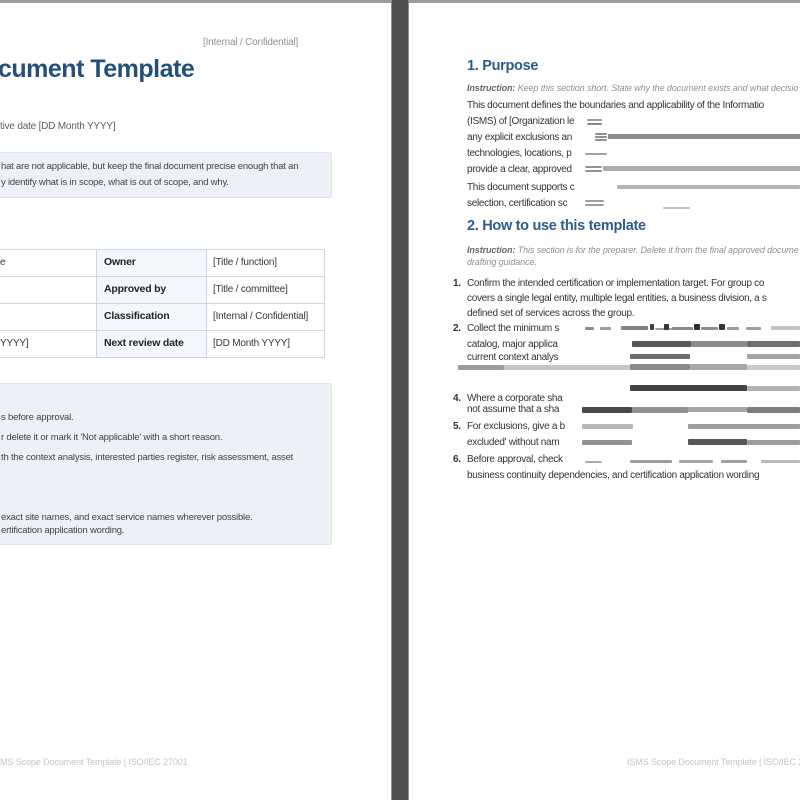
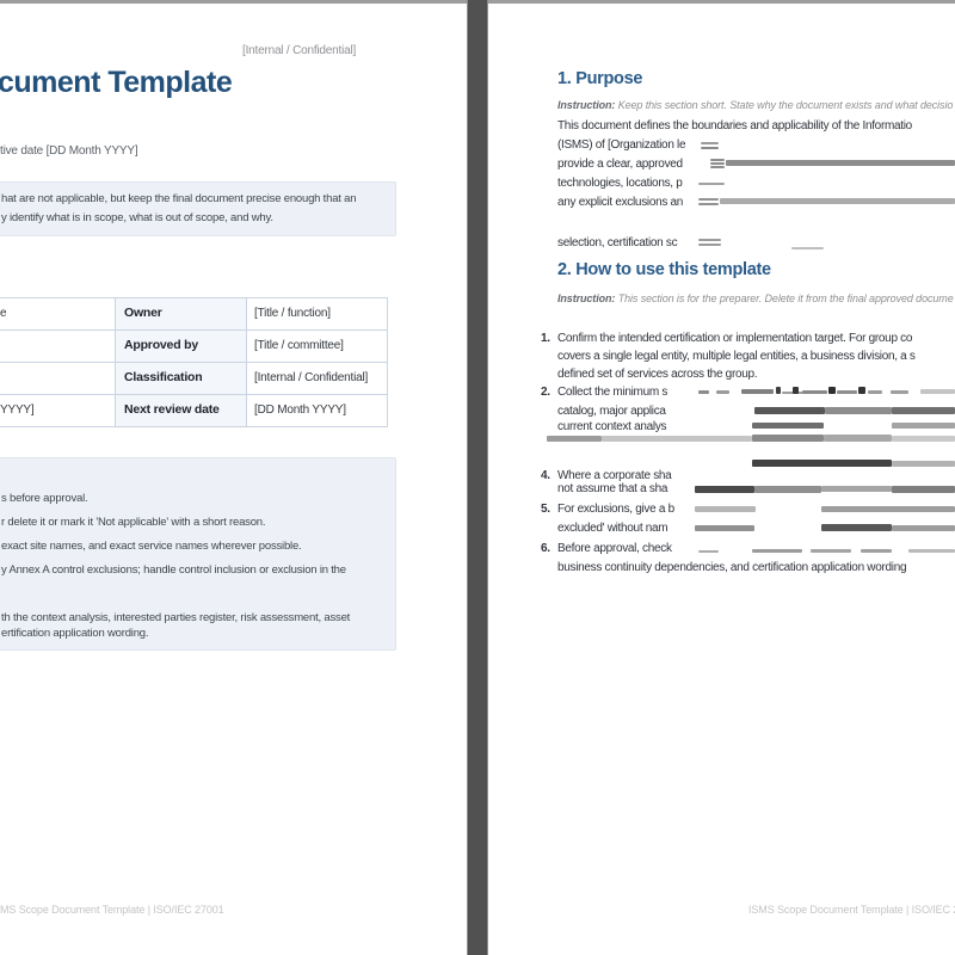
  [Internal / Confidential]
  cument Template
  tive date [DD Month YYYY]
  hat are not applicable, but keep the final document precise enough that an
  y identify what is in scope, what is out of scope, and why.
  e
  Owner
  [Title / function]
  Approved by
  [Title / committee]
  Classification
  [Internal / Confidential]
  YYYY]
  Next review date
  [DD Month YYYY]
  s before approval.
  r delete it or mark it 'Not applicable' with a short reason.
- th the context analysis, interested parties register, risk assessment, asset
+ exact site names, and exact service names wherever possible.
+ y Annex A control exclusions; handle control inclusion or exclusion in the
- exact site names, and exact service names wherever possible.
+ th the context analysis, interested parties register, risk assessment, asset
  ertification application wording.
  MS Scope Document Template | ISO/IEC 27001
  1. Purpose
  Instruction: Keep this section short. State why the document exists and what decisio
  This document defines the boundaries and applicability of the Informatio
  (ISMS) of [Organization le
- any explicit exclusions an
+ provide a clear, approved
  technologies, locations, p
- provide a clear, approved
+ any explicit exclusions an
- This document supports c
  selection, certification sc
  2. How to use this template
  Instruction: This section is for the preparer. Delete it from the final approved docume
- drafting guidance.
  1.
  Confirm the intended certification or implementation target. For group co
  covers a single legal entity, multiple legal entities, a business division, a s
  defined set of services across the group.
  2.
  Collect the minimum s
  catalog, major applica
  current context analys
  4.
  Where a corporate sha
  not assume that a sha
  5.
  For exclusions, give a b
  excluded' without nam
  6.
  Before approval, check
  business continuity dependencies, and certification application wording
  ISMS Scope Document Template | ISO/IEC
